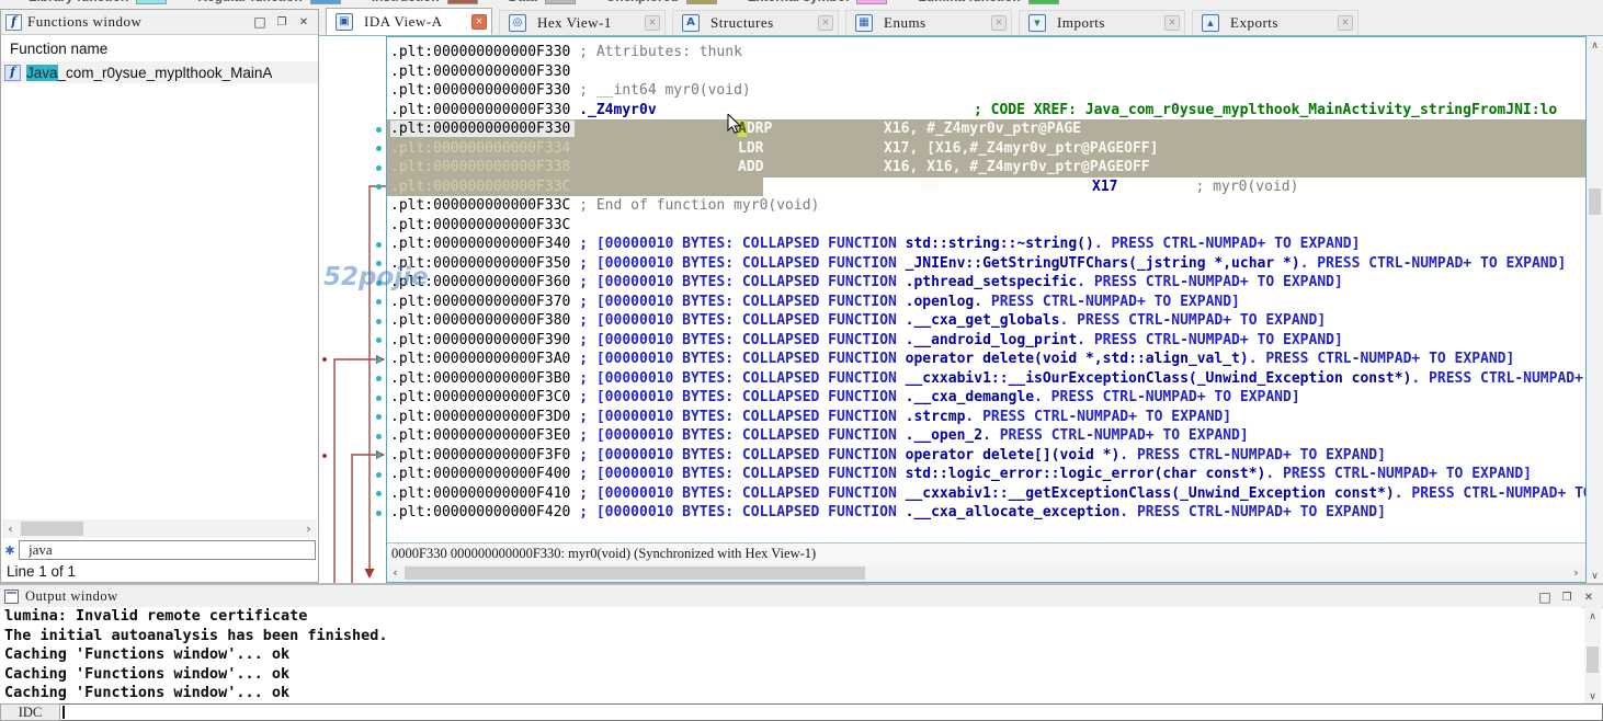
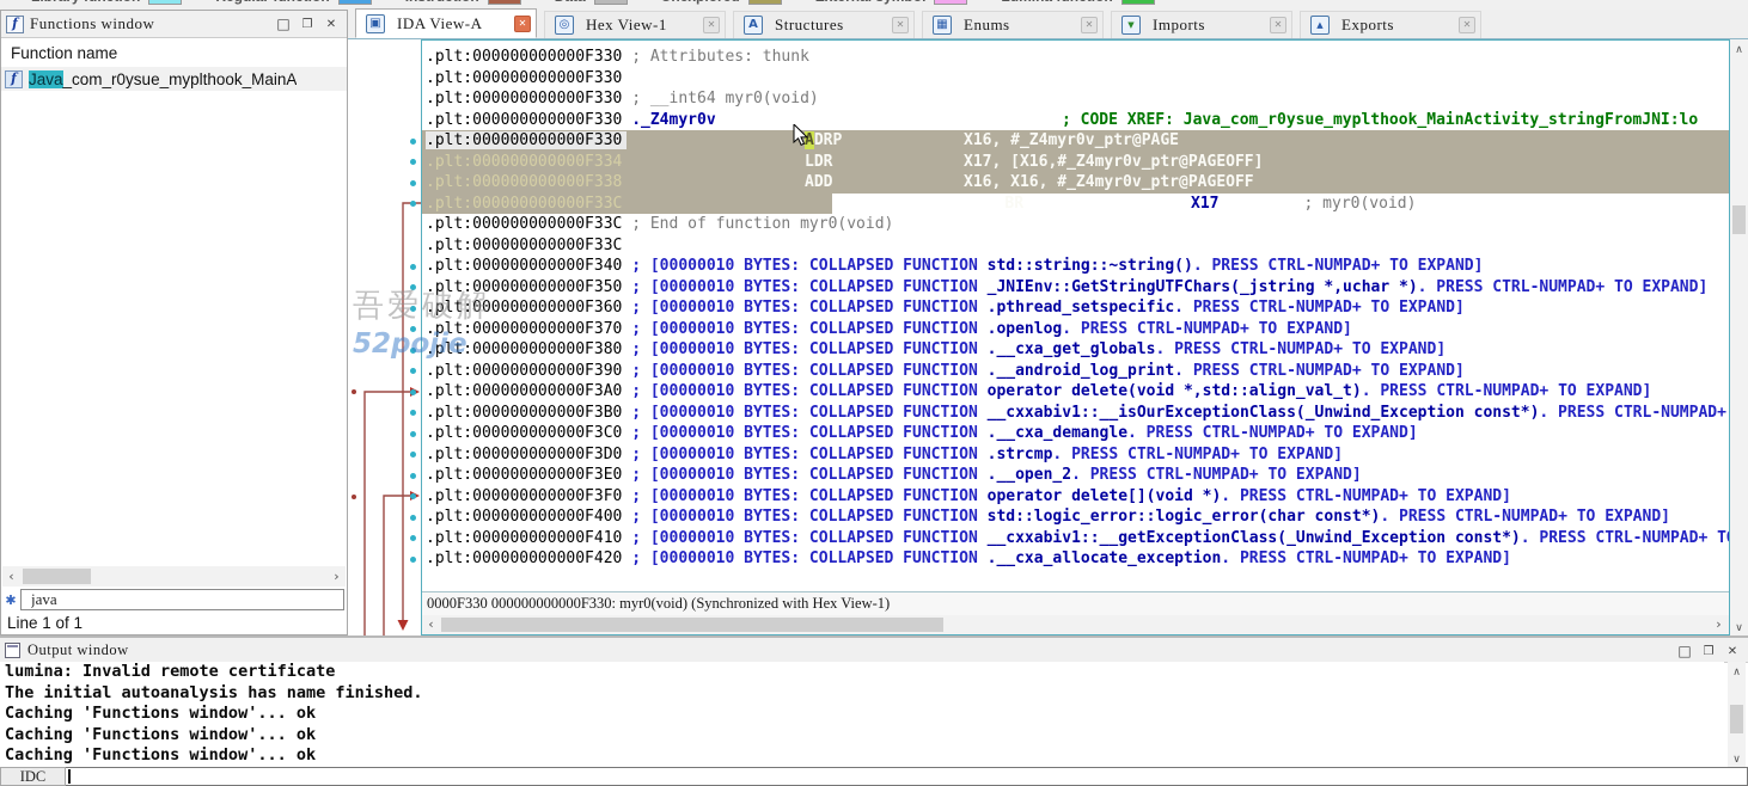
  f
  Functions window
  Function name
  f
  Java_com_r0ysue_myplthook_MainA
  ✱
  java
  Line 1 of 1
  IDA View-A
  Hex View-1
  Structures
  Enums
  Imports
  Exports
  .plt:000000000000F330 ; Attributes: thunk
  .plt:000000000000F330
  .plt:000000000000F330 ; __int64 myr0(void)
  .plt:000000000000F330 ._Z4myr0v
  ; CODE XREF: Java_com_r0ysue_myplthook_MainActivity_stringFromJNI:lo
  .plt:000000000000F330
  ADRP
  X16, #_Z4myr0v_ptr@PAGE
  .plt:000000000000F334
  LDR
  X17, [X16,#_Z4myr0v_ptr@PAGEOFF]
  .plt:000000000000F338
  ADD
  X16, X16, #_Z4myr0v_ptr@PAGEOFF
  .plt:000000000000F33C X17 ; myr0(void)
  .plt:000000000000F33C ; End of function myr0(void)
  .plt:000000000000F33C
  .plt:000000000000F340 ; [00000010 BYTES: COLLAPSED FUNCTION std::string::~string(). PRESS CTRL-NUMPAD+ TO EXPAND]
  .plt:000000000000F350 ; [00000010 BYTES: COLLAPSED FUNCTION _JNIEnv::GetStringUTFChars(_jstring *,uchar *). PRESS CTRL-NUMPAD+ TO EXPAND]
  .plt:000000000000F360 ; [00000010 BYTES: COLLAPSED FUNCTION .pthread_setspecific. PRESS CTRL-NUMPAD+ TO EXPAND]
  .plt:000000000000F370 ; [00000010 BYTES: COLLAPSED FUNCTION .openlog. PRESS CTRL-NUMPAD+ TO EXPAND]
  .plt:000000000000F380 ; [00000010 BYTES: COLLAPSED FUNCTION .__cxa_get_globals. PRESS CTRL-NUMPAD+ TO EXPAND]
  .plt:000000000000F390 ; [00000010 BYTES: COLLAPSED FUNCTION .__android_log_print. PRESS CTRL-NUMPAD+ TO EXPAND]
  .plt:000000000000F3A0 ; [00000010 BYTES: COLLAPSED FUNCTION operator delete(void *,std::align_val_t). PRESS CTRL-NUMPAD+ TO EXPAND]
  .plt:000000000000F3B0 ; [00000010 BYTES: COLLAPSED FUNCTION __cxxabiv1::__isOurExceptionClass(_Unwind_Exception const*). PRESS CTRL-NUMPAD+
  .plt:000000000000F3C0 ; [00000010 BYTES: COLLAPSED FUNCTION .__cxa_demangle. PRESS CTRL-NUMPAD+ TO EXPAND]
  .plt:000000000000F3D0 ; [00000010 BYTES: COLLAPSED FUNCTION .strcmp. PRESS CTRL-NUMPAD+ TO EXPAND]
  .plt:000000000000F3E0 ; [00000010 BYTES: COLLAPSED FUNCTION .__open_2. PRESS CTRL-NUMPAD+ TO EXPAND]
  .plt:000000000000F3F0 ; [00000010 BYTES: COLLAPSED FUNCTION operator delete[](void *). PRESS CTRL-NUMPAD+ TO EXPAND]
  .plt:000000000000F400 ; [00000010 BYTES: COLLAPSED FUNCTION std::logic_error::logic_error(char const*). PRESS CTRL-NUMPAD+ TO EXPAND]
  .plt:000000000000F410 ; [00000010 BYTES: COLLAPSED FUNCTION __cxxabiv1::__getExceptionClass(_Unwind_Exception const*). PRESS CTRL-NUMPAD+ T
  .plt:000000000000F420 ; [00000010 BYTES: COLLAPSED FUNCTION .__cxa_allocate_exception. PRESS CTRL-NUMPAD+ TO EXPAND]
  0000F330 000000000000F330: myr0(void) (Synchronized with Hex View-1)
  Output window
  lumina: Invalid remote certificate
- The initial autoanalysis has been finished.
+ The initial autoanalysis has name finished.
  Caching 'Functions window'... ok
  Caching 'Functions window'... ok
  Caching 'Functions window'... ok
  IDC
+ 吾爱破解
  52pojie
